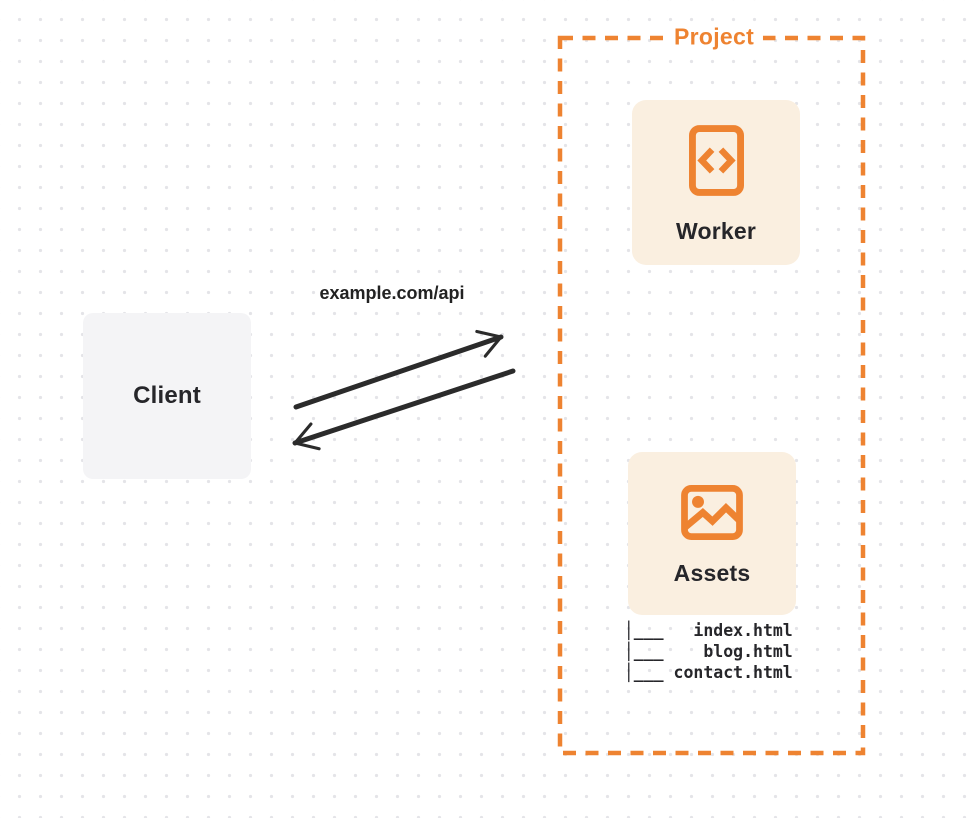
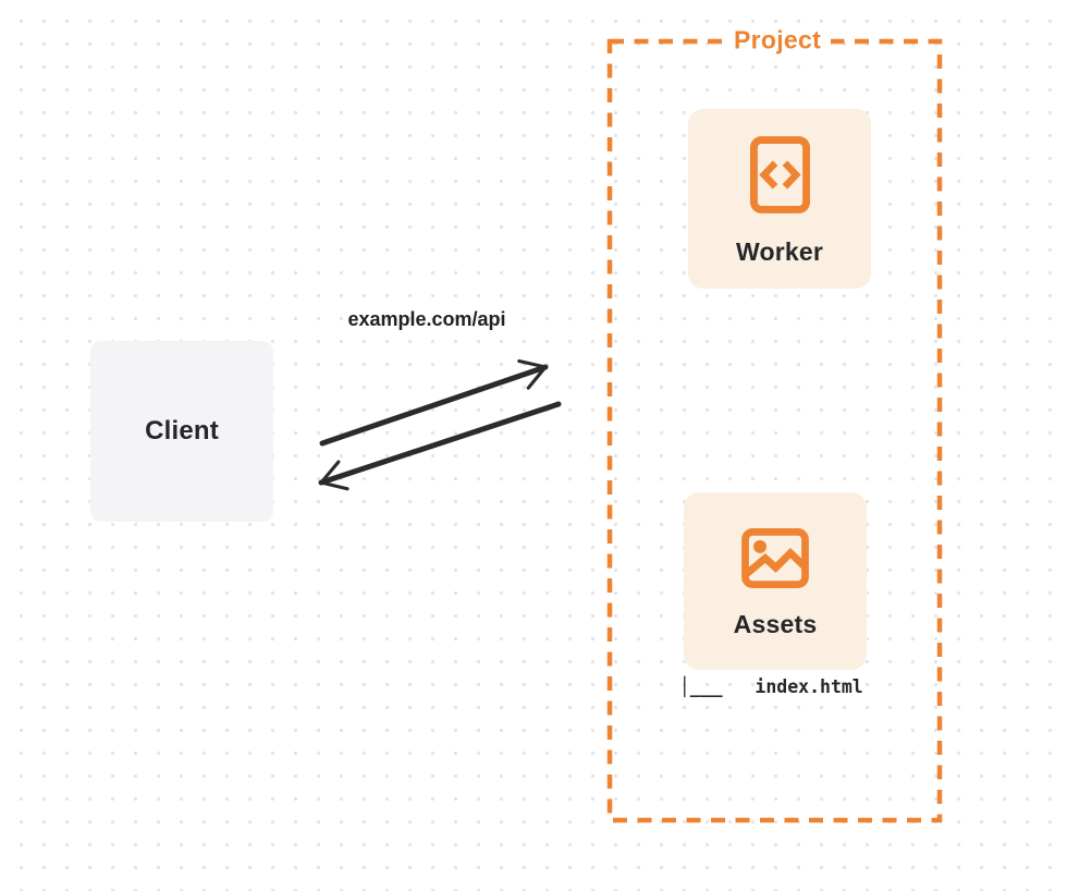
  Project
  Client
  example.com/api
  Worker
  Assets
  │___ index.html
- │___ blog.html
- │___ contact.html
